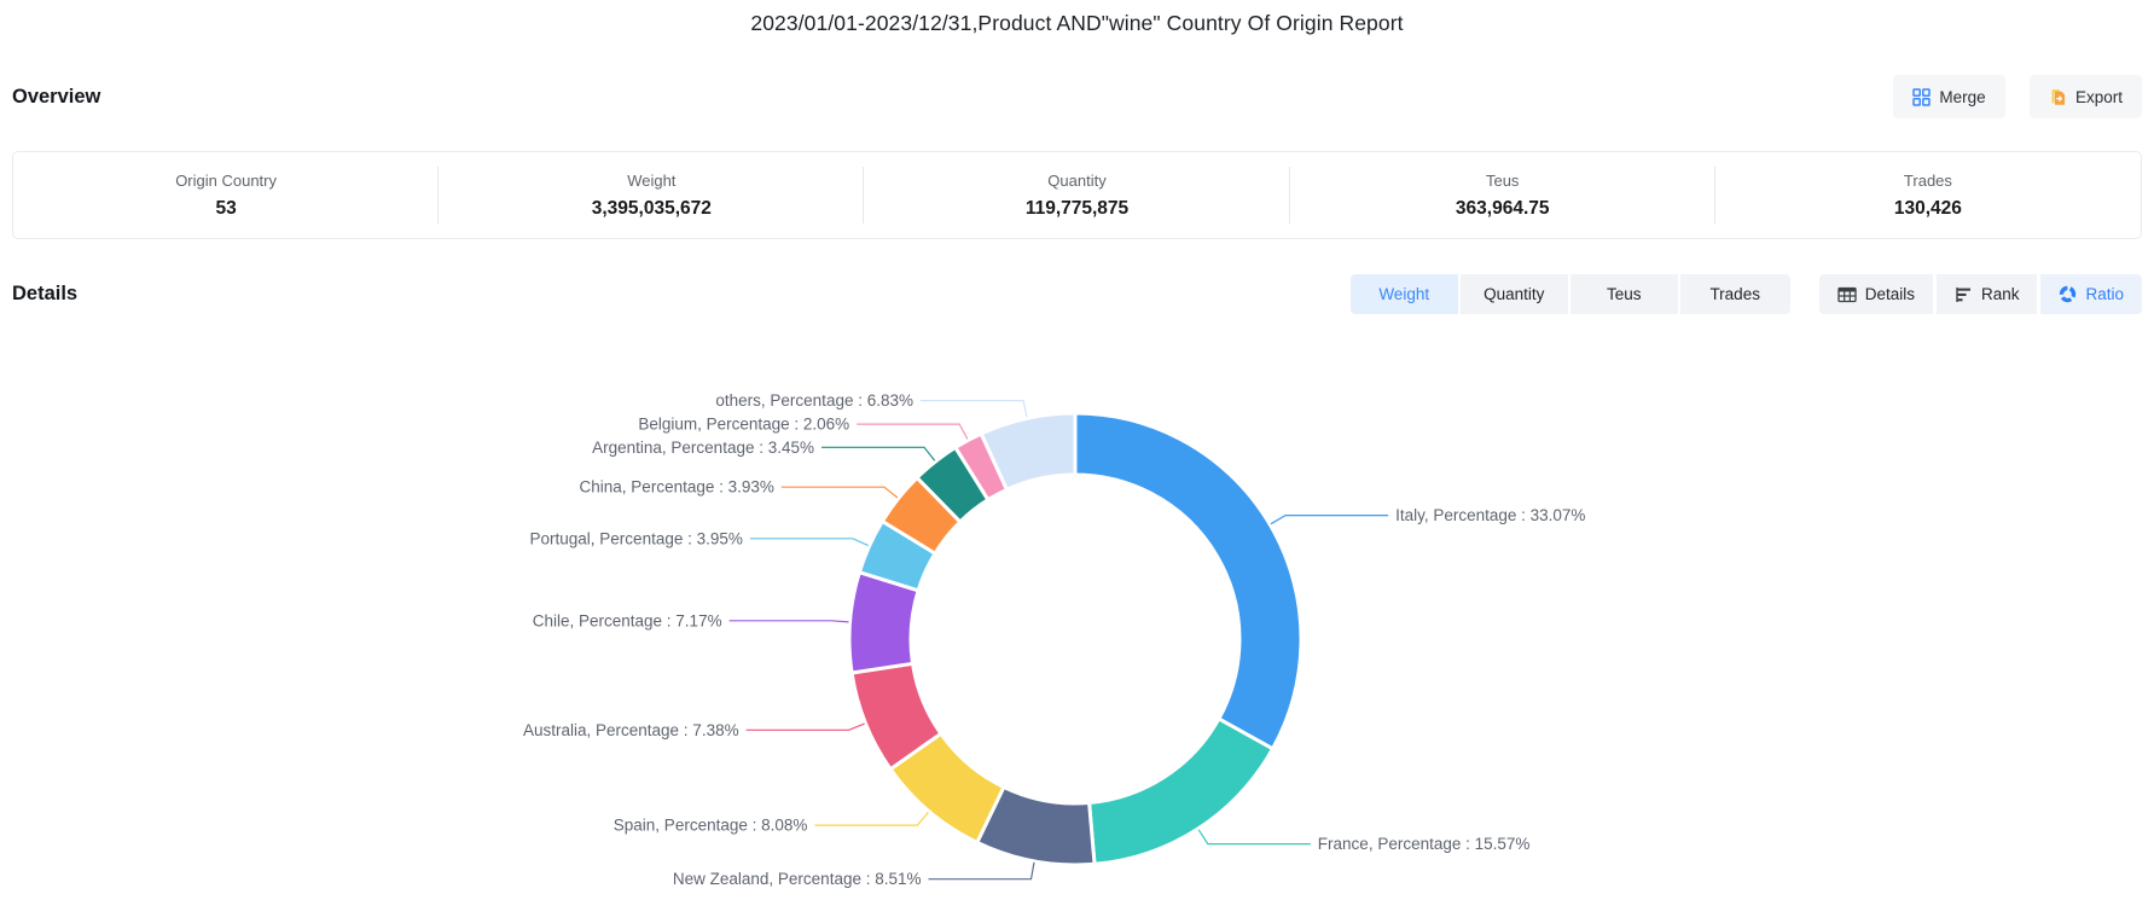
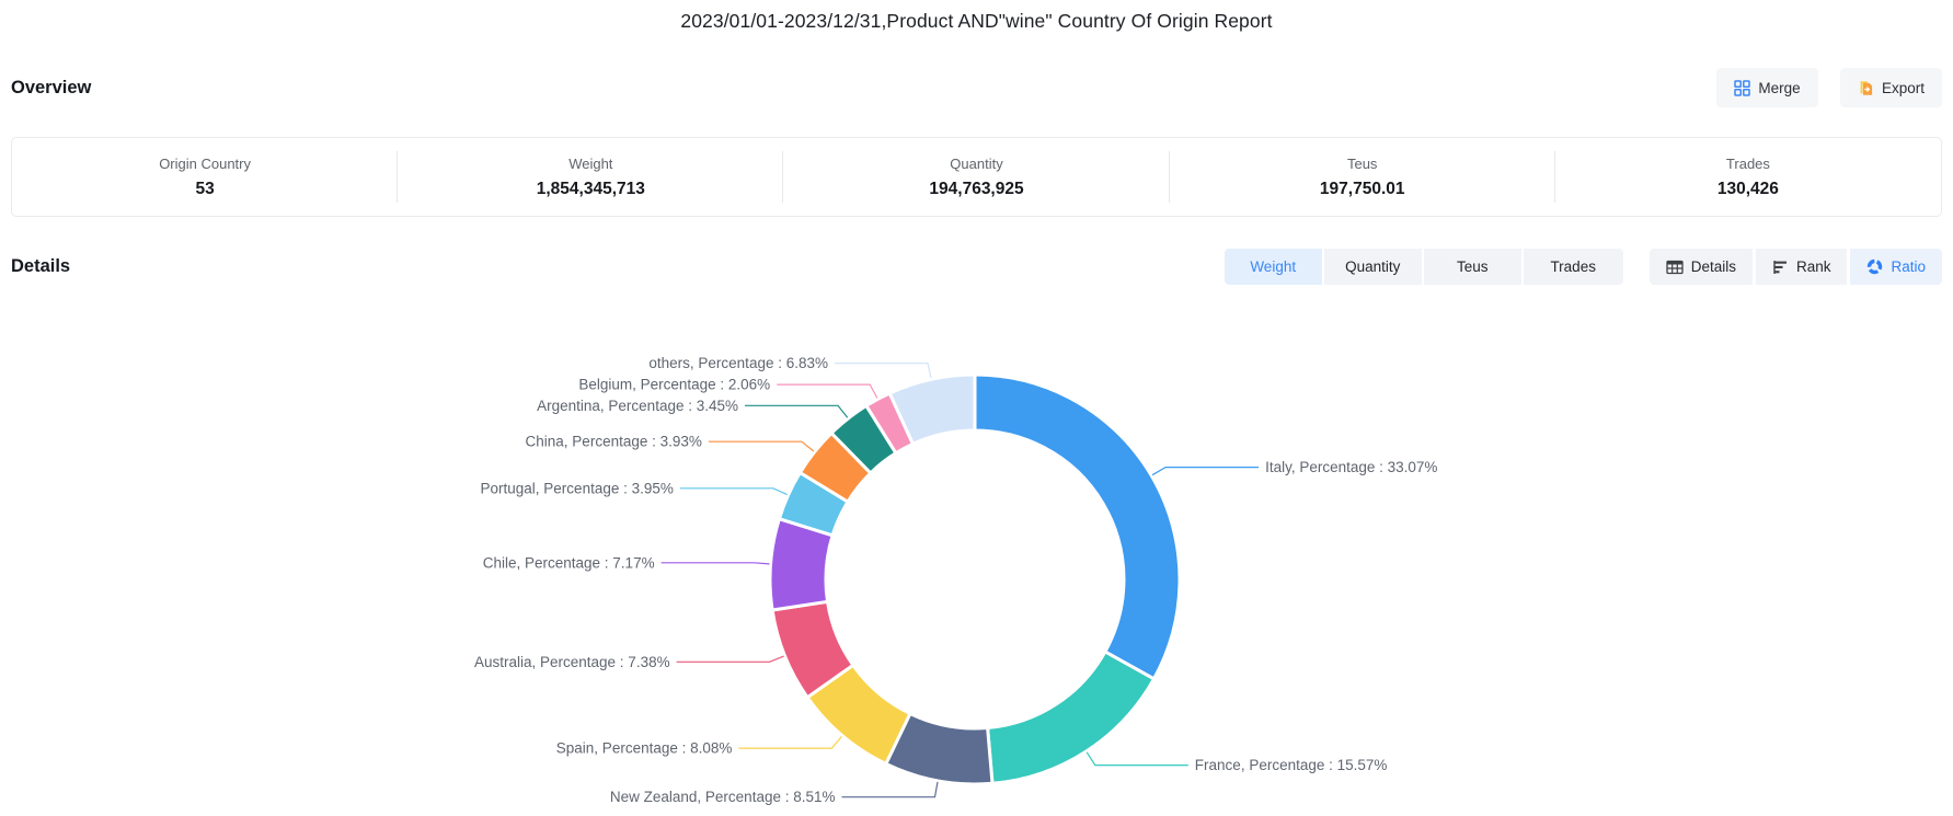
  2023/01/01-2023/12/31,Product AND"wine" Country Of Origin Report
  Overview
  Merge
  Export
  Origin Country
  53
  Weight
- 3,395,035,672
+ 1,854,345,713
  Quantity
- 119,775,875
+ 194,763,925
  Teus
- 363,964.75
+ 197,750.01
  Trades
  130,426
  Details
  Weight
  Quantity
  Teus
  Trades
  Details
  Rank
  Ratio
  Italy, Percentage : 33.07%
  France, Percentage : 15.57%
  New Zealand, Percentage : 8.51%
  Spain, Percentage : 8.08%
  Australia, Percentage : 7.38%
  Chile, Percentage : 7.17%
  Portugal, Percentage : 3.95%
  China, Percentage : 3.93%
  Argentina, Percentage : 3.45%
  Belgium, Percentage : 2.06%
  others, Percentage : 6.83%
